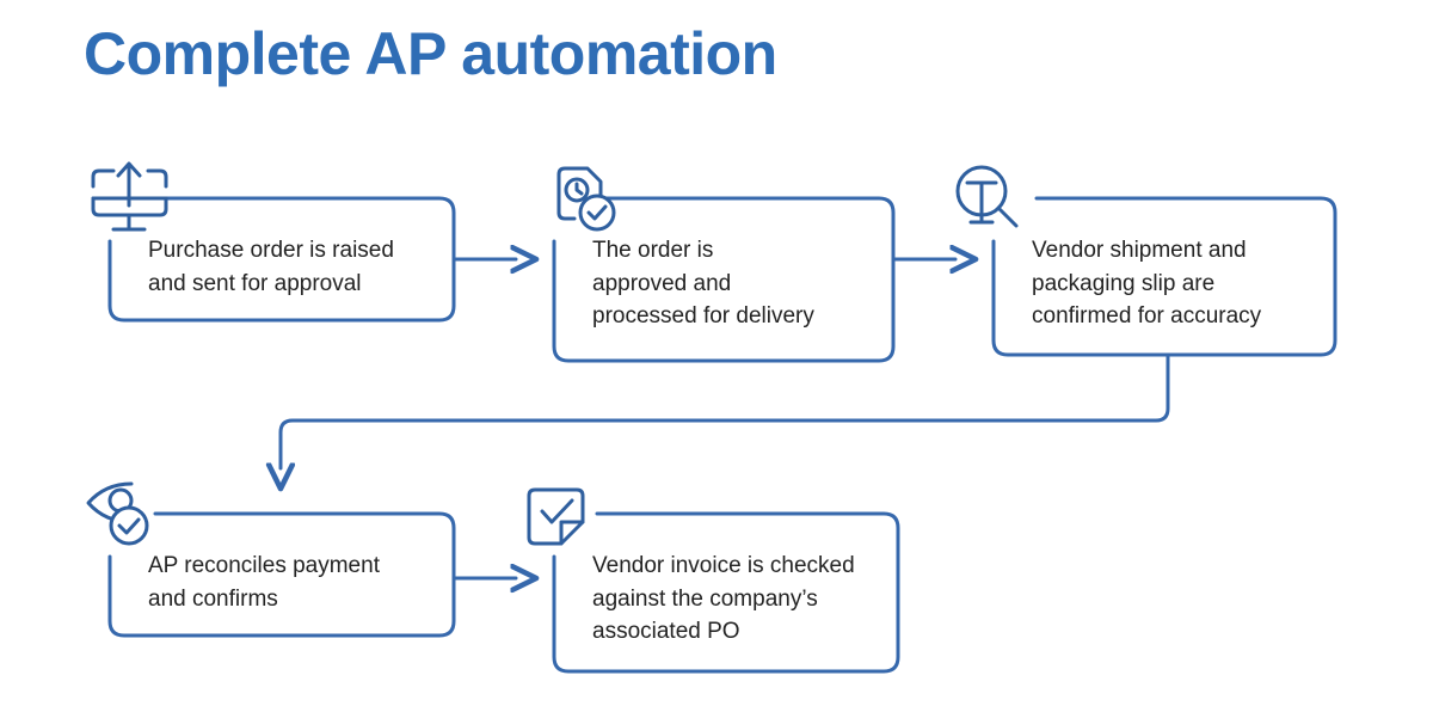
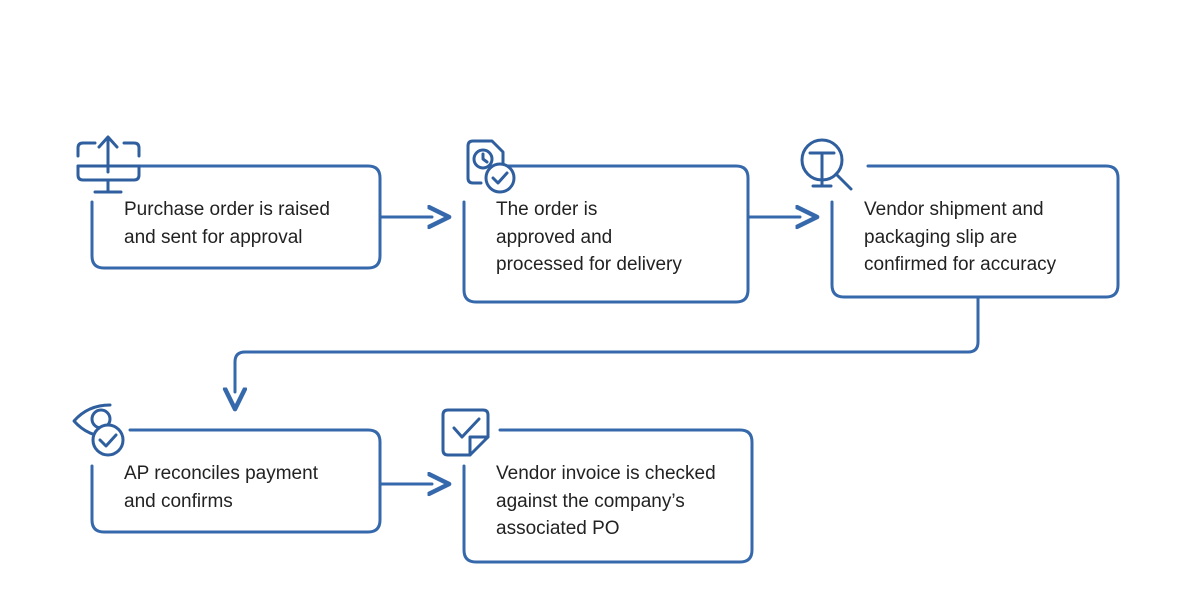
- Complete AP automation
  Purchase order is raised
  and sent for approval
  The order is
  approved and
  processed for delivery
  Vendor shipment and
  packaging slip are
  confirmed for accuracy
  AP reconciles payment
  and confirms
  Vendor invoice is checked
  against the company’s
  associated PO
